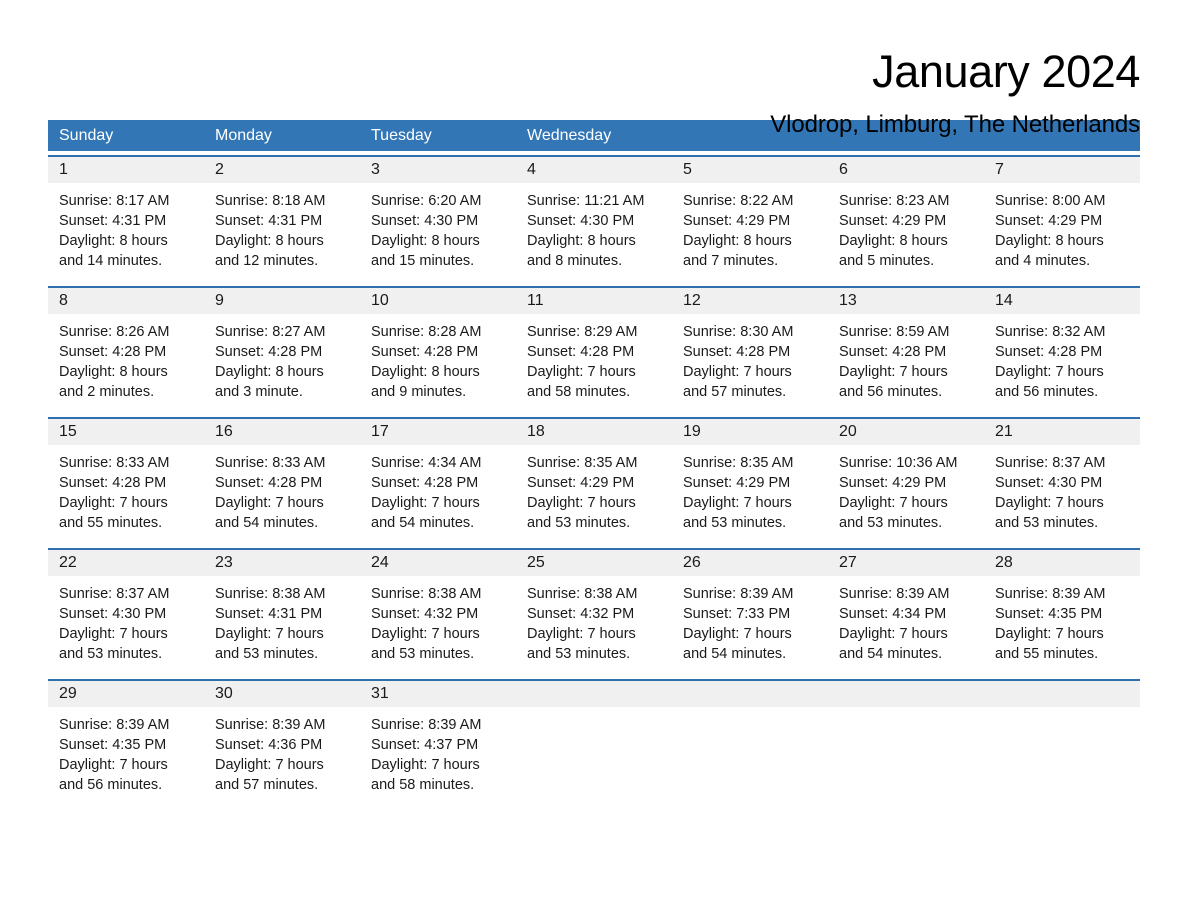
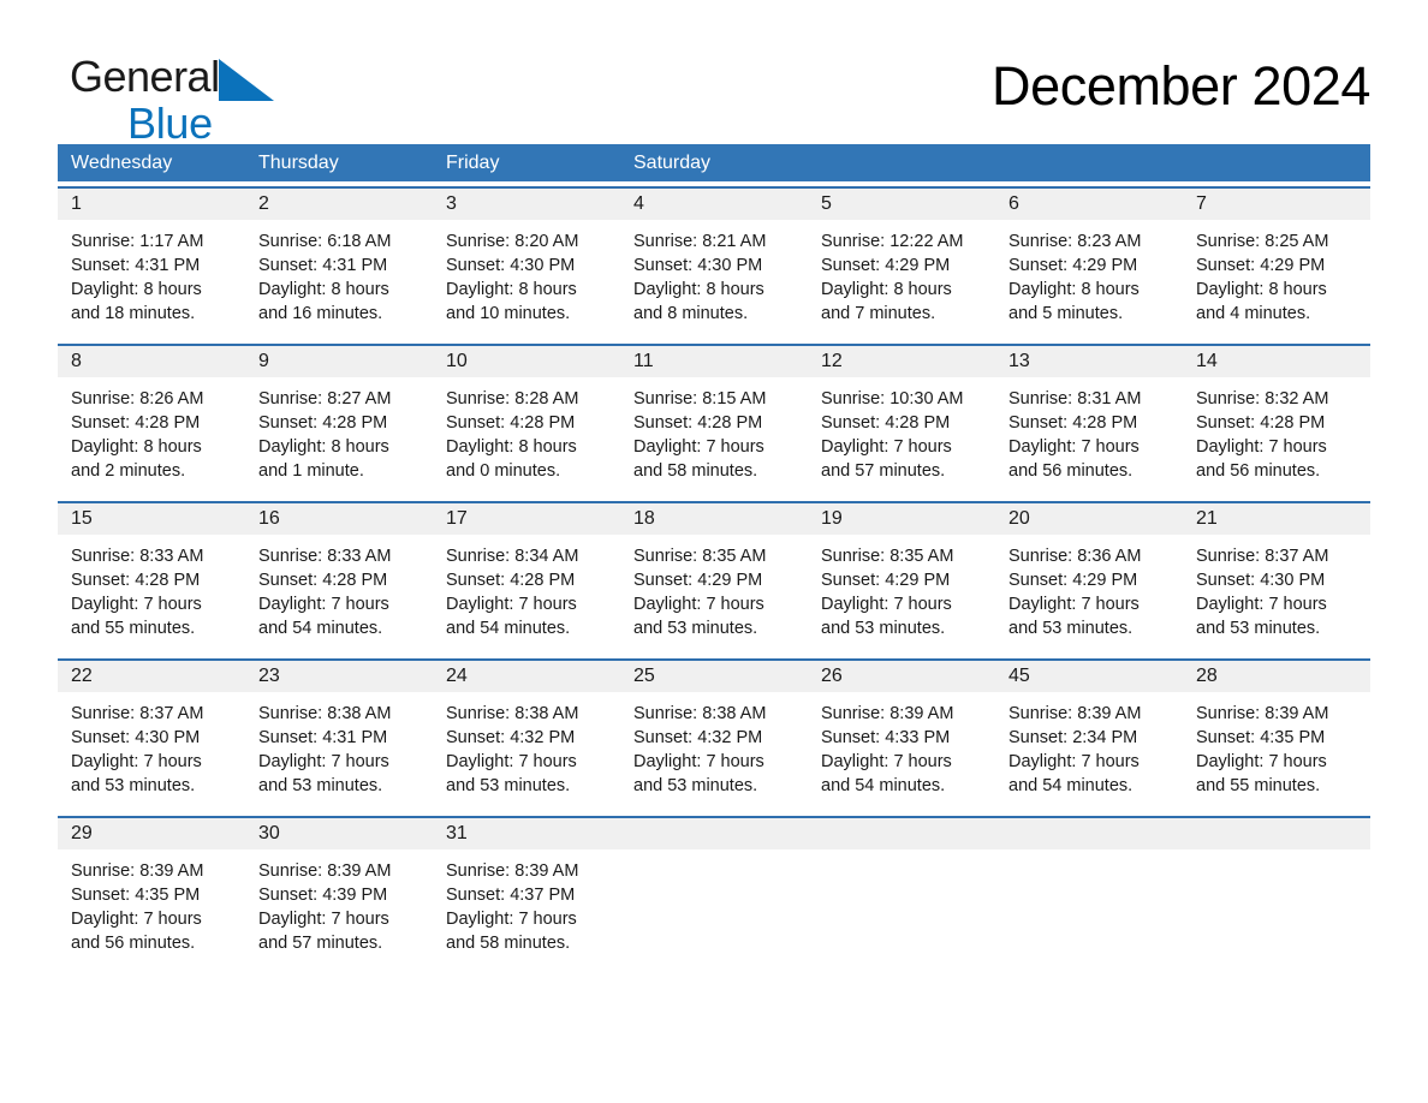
+ General
+ Blue
- January 2024
+ December 2024
- Vlodrop, Limburg, The Netherlands
- Sunday
- Monday
- Tuesday
  Wednesday
+ Thursday
+ Friday
+ Saturday
  1
- Sunrise: 8:17 AM
+ Sunrise: 1:17 AM
  Sunset: 4:31 PM
  Daylight: 8 hours
- and 14 minutes.
+ and 18 minutes.
  2
- Sunrise: 8:18 AM
+ Sunrise: 6:18 AM
  Sunset: 4:31 PM
  Daylight: 8 hours
- and 12 minutes.
+ and 16 minutes.
  3
- Sunrise: 6:20 AM
+ Sunrise: 8:20 AM
  Sunset: 4:30 PM
  Daylight: 8 hours
- and 15 minutes.
+ and 10 minutes.
  4
- Sunrise: 11:21 AM
+ Sunrise: 8:21 AM
  Sunset: 4:30 PM
  Daylight: 8 hours
  and 8 minutes.
  5
- Sunrise: 8:22 AM
+ Sunrise: 12:22 AM
  Sunset: 4:29 PM
  Daylight: 8 hours
  and 7 minutes.
  6
  Sunrise: 8:23 AM
  Sunset: 4:29 PM
  Daylight: 8 hours
  and 5 minutes.
  7
- Sunrise: 8:00 AM
+ Sunrise: 8:25 AM
  Sunset: 4:29 PM
  Daylight: 8 hours
  and 4 minutes.
  8
  Sunrise: 8:26 AM
  Sunset: 4:28 PM
  Daylight: 8 hours
  and 2 minutes.
  9
  Sunrise: 8:27 AM
  Sunset: 4:28 PM
  Daylight: 8 hours
- and 3 minute.
+ and 1 minute.
  10
  Sunrise: 8:28 AM
  Sunset: 4:28 PM
  Daylight: 8 hours
- and 9 minutes.
+ and 0 minutes.
  11
- Sunrise: 8:29 AM
+ Sunrise: 8:15 AM
  Sunset: 4:28 PM
  Daylight: 7 hours
  and 58 minutes.
  12
- Sunrise: 8:30 AM
+ Sunrise: 10:30 AM
  Sunset: 4:28 PM
  Daylight: 7 hours
  and 57 minutes.
  13
- Sunrise: 8:59 AM
+ Sunrise: 8:31 AM
  Sunset: 4:28 PM
  Daylight: 7 hours
  and 56 minutes.
  14
  Sunrise: 8:32 AM
  Sunset: 4:28 PM
  Daylight: 7 hours
  and 56 minutes.
  15
  Sunrise: 8:33 AM
  Sunset: 4:28 PM
  Daylight: 7 hours
  and 55 minutes.
  16
  Sunrise: 8:33 AM
  Sunset: 4:28 PM
  Daylight: 7 hours
  and 54 minutes.
  17
- Sunrise: 4:34 AM
+ Sunrise: 8:34 AM
  Sunset: 4:28 PM
  Daylight: 7 hours
  and 54 minutes.
  18
  Sunrise: 8:35 AM
  Sunset: 4:29 PM
  Daylight: 7 hours
  and 53 minutes.
  19
  Sunrise: 8:35 AM
  Sunset: 4:29 PM
  Daylight: 7 hours
  and 53 minutes.
  20
- Sunrise: 10:36 AM
+ Sunrise: 8:36 AM
  Sunset: 4:29 PM
  Daylight: 7 hours
  and 53 minutes.
  21
  Sunrise: 8:37 AM
  Sunset: 4:30 PM
  Daylight: 7 hours
  and 53 minutes.
  22
  Sunrise: 8:37 AM
  Sunset: 4:30 PM
  Daylight: 7 hours
  and 53 minutes.
  23
  Sunrise: 8:38 AM
  Sunset: 4:31 PM
  Daylight: 7 hours
  and 53 minutes.
  24
  Sunrise: 8:38 AM
  Sunset: 4:32 PM
  Daylight: 7 hours
  and 53 minutes.
  25
  Sunrise: 8:38 AM
  Sunset: 4:32 PM
  Daylight: 7 hours
  and 53 minutes.
  26
  Sunrise: 8:39 AM
- Sunset: 7:33 PM
+ Sunset: 4:33 PM
  Daylight: 7 hours
  and 54 minutes.
- 27
+ 45
  Sunrise: 8:39 AM
- Sunset: 4:34 PM
+ Sunset: 2:34 PM
  Daylight: 7 hours
  and 54 minutes.
  28
  Sunrise: 8:39 AM
  Sunset: 4:35 PM
  Daylight: 7 hours
  and 55 minutes.
  29
  Sunrise: 8:39 AM
  Sunset: 4:35 PM
  Daylight: 7 hours
  and 56 minutes.
  30
  Sunrise: 8:39 AM
- Sunset: 4:36 PM
+ Sunset: 4:39 PM
  Daylight: 7 hours
  and 57 minutes.
  31
  Sunrise: 8:39 AM
  Sunset: 4:37 PM
  Daylight: 7 hours
  and 58 minutes.
